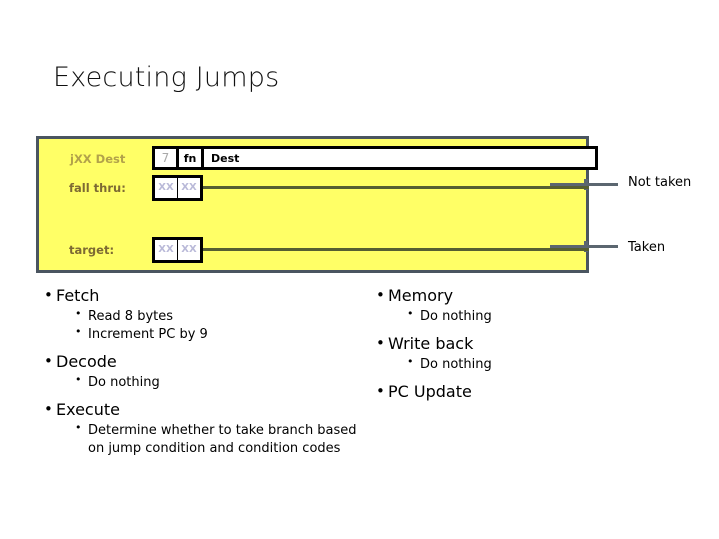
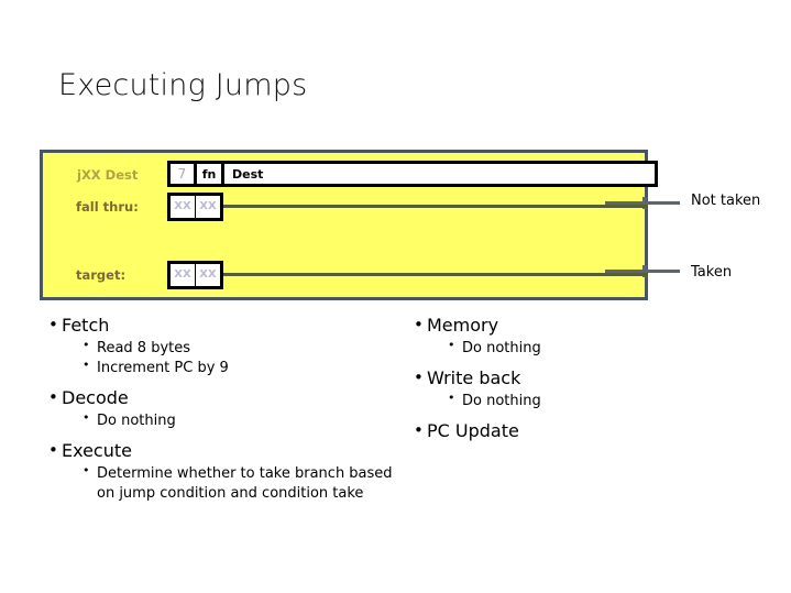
  Executing Jumps
  jXX Dest
  7
  fn
  Dest
  fall thru:
  XX
  XX
  target:
  XX
  XX
  Not taken
  Taken
  Fetch
  Read 8 bytes
  Increment PC by 9
  Decode
  Do nothing
  Execute
- Determine whether to take branch based on jump condition and condition codes
+ Determine whether to take branch based on jump condition and condition take
  Memory
  Do nothing
  Write back
  Do nothing
  PC Update
